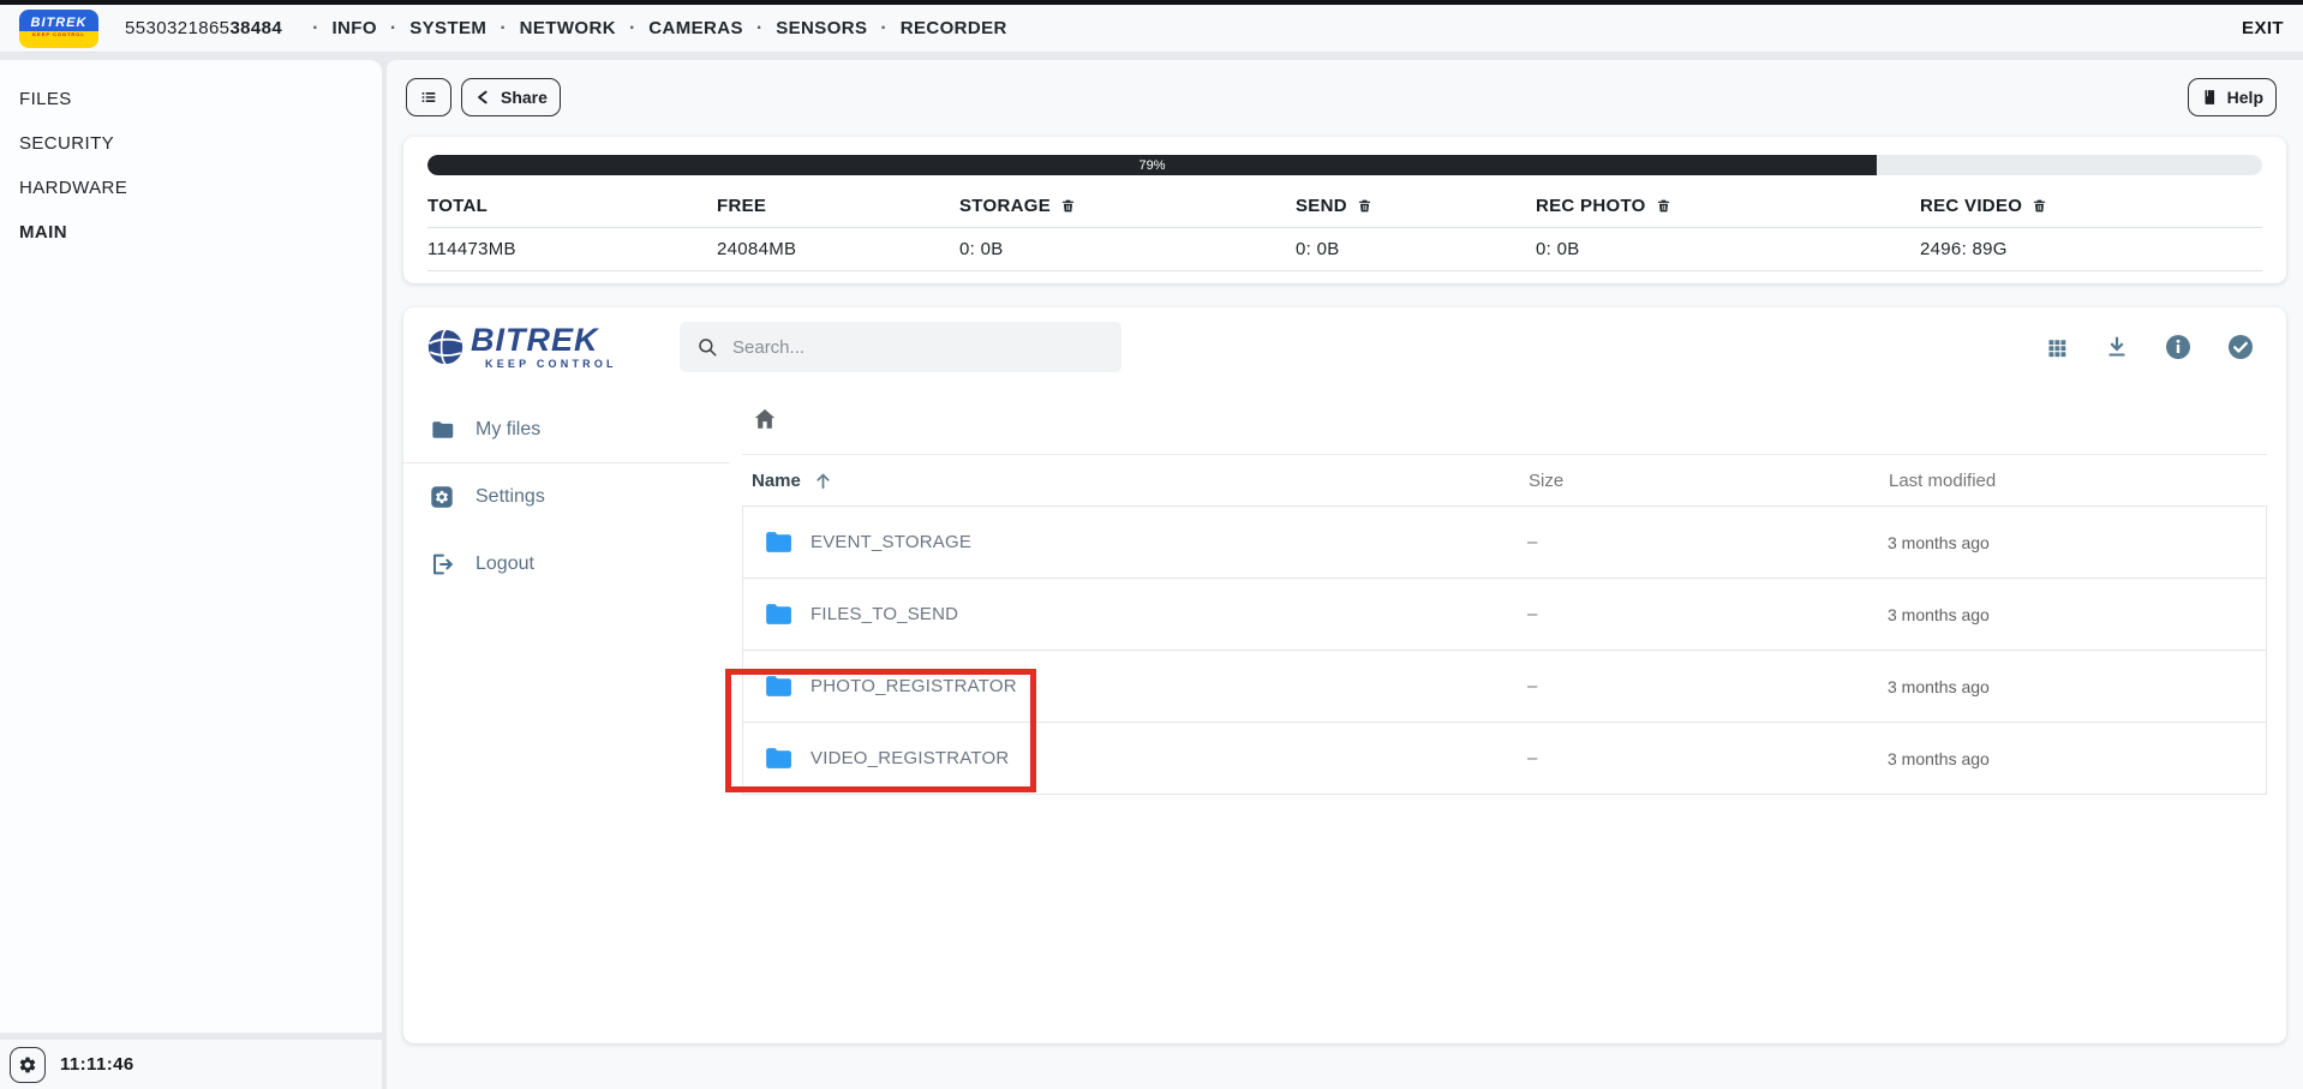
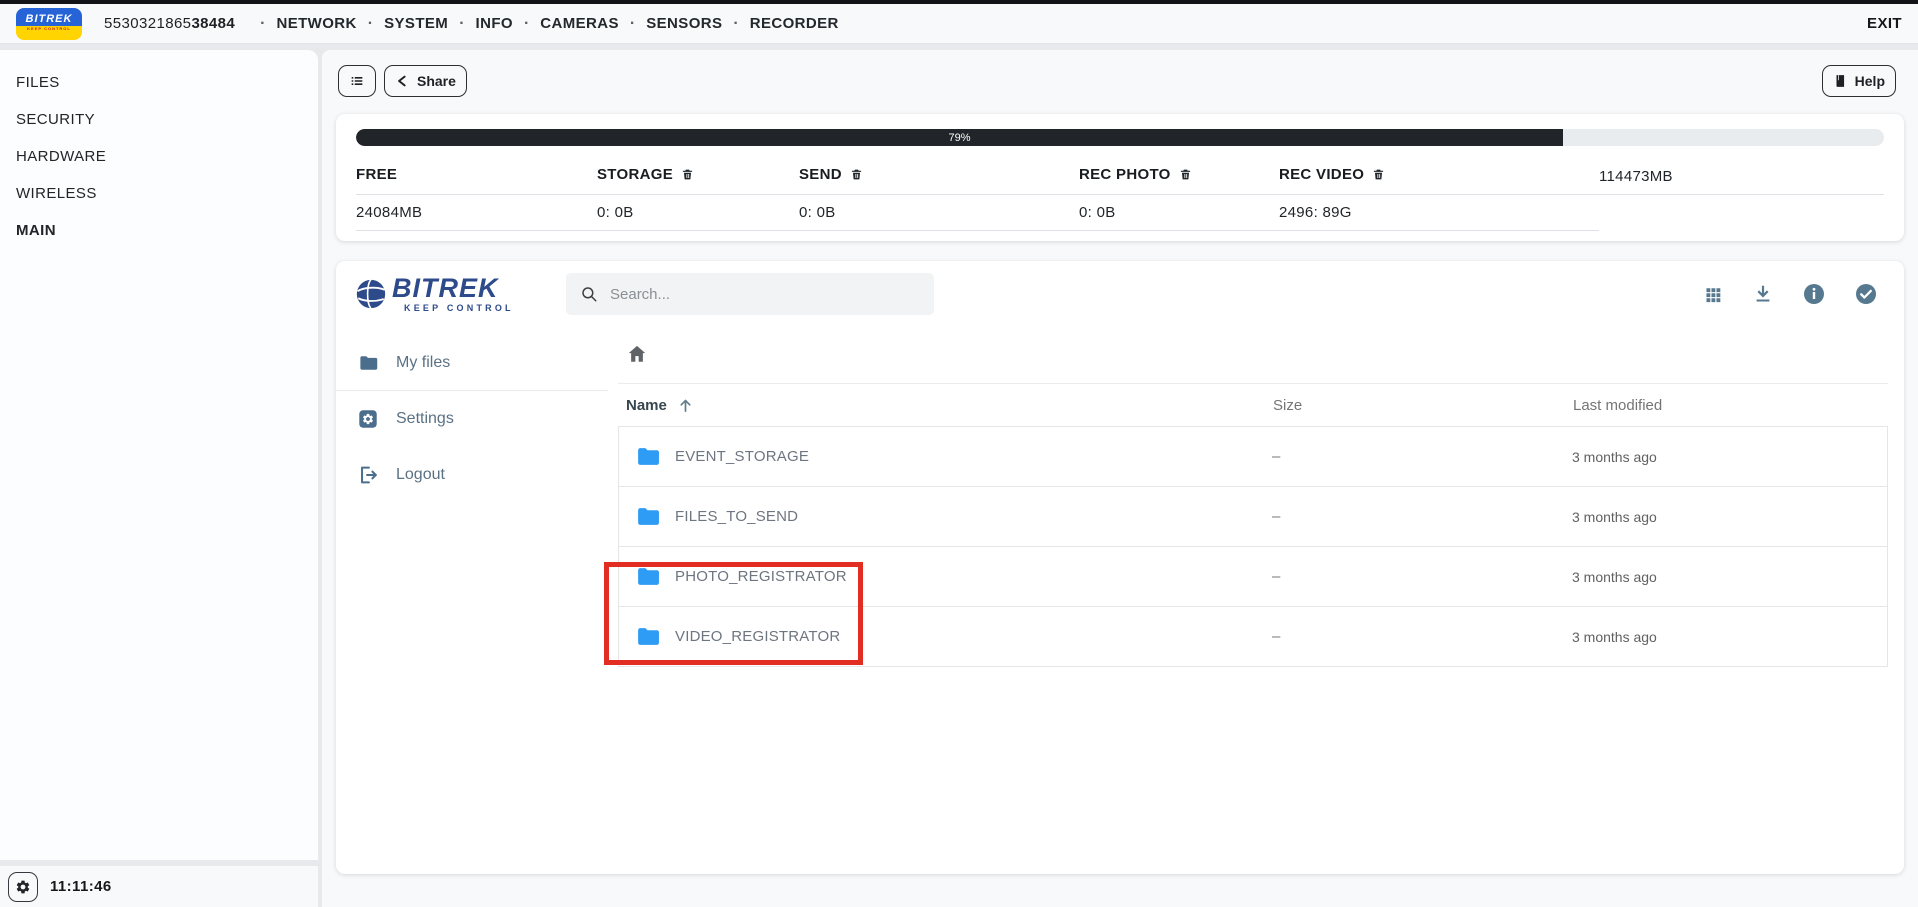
  BITREK
  553032186538484
  ·
- INFO
+ NETWORK
  ·
  SYSTEM
  ·
- NETWORK
+ INFO
  ·
  CAMERAS
  ·
  SENSORS
  ·
  RECORDER
  EXIT
  FILES
  SECURITY
  HARDWARE
+ WIRELESS
  MAIN
  11:11:46
  Share
  Help
  79%
- TOTAL
  FREE
  STORAGE
  SEND
  REC PHOTO
  REC VIDEO
  114473MB
  24084MB
  0: 0B
  0: 0B
  0: 0B
  2496: 89G
  BITREK
  KEEP CONTROL
  Search...
  My files
  Settings
  Logout
  Name
  Size
  Last modified
  EVENT_STORAGE
  –
  3 months ago
  FILES_TO_SEND
  –
  3 months ago
  PHOTO_REGISTRATOR
  –
  3 months ago
  VIDEO_REGISTRATOR
  –
  3 months ago
